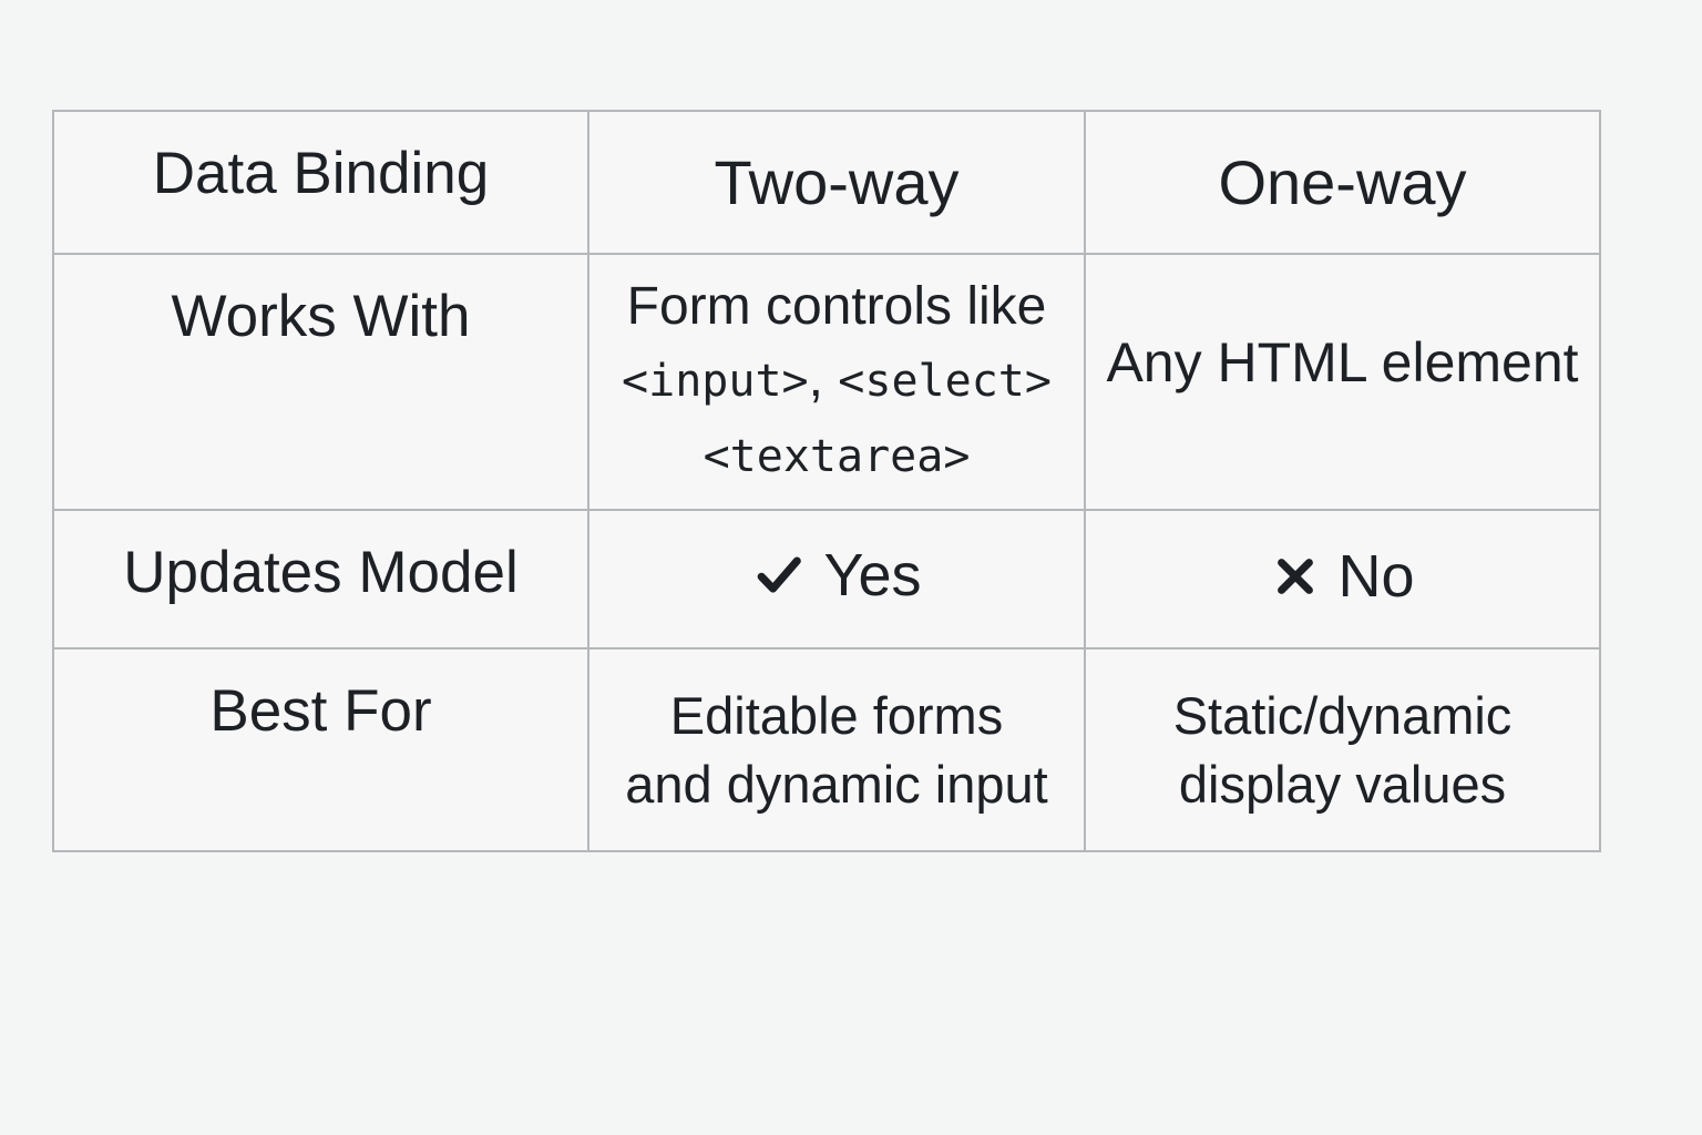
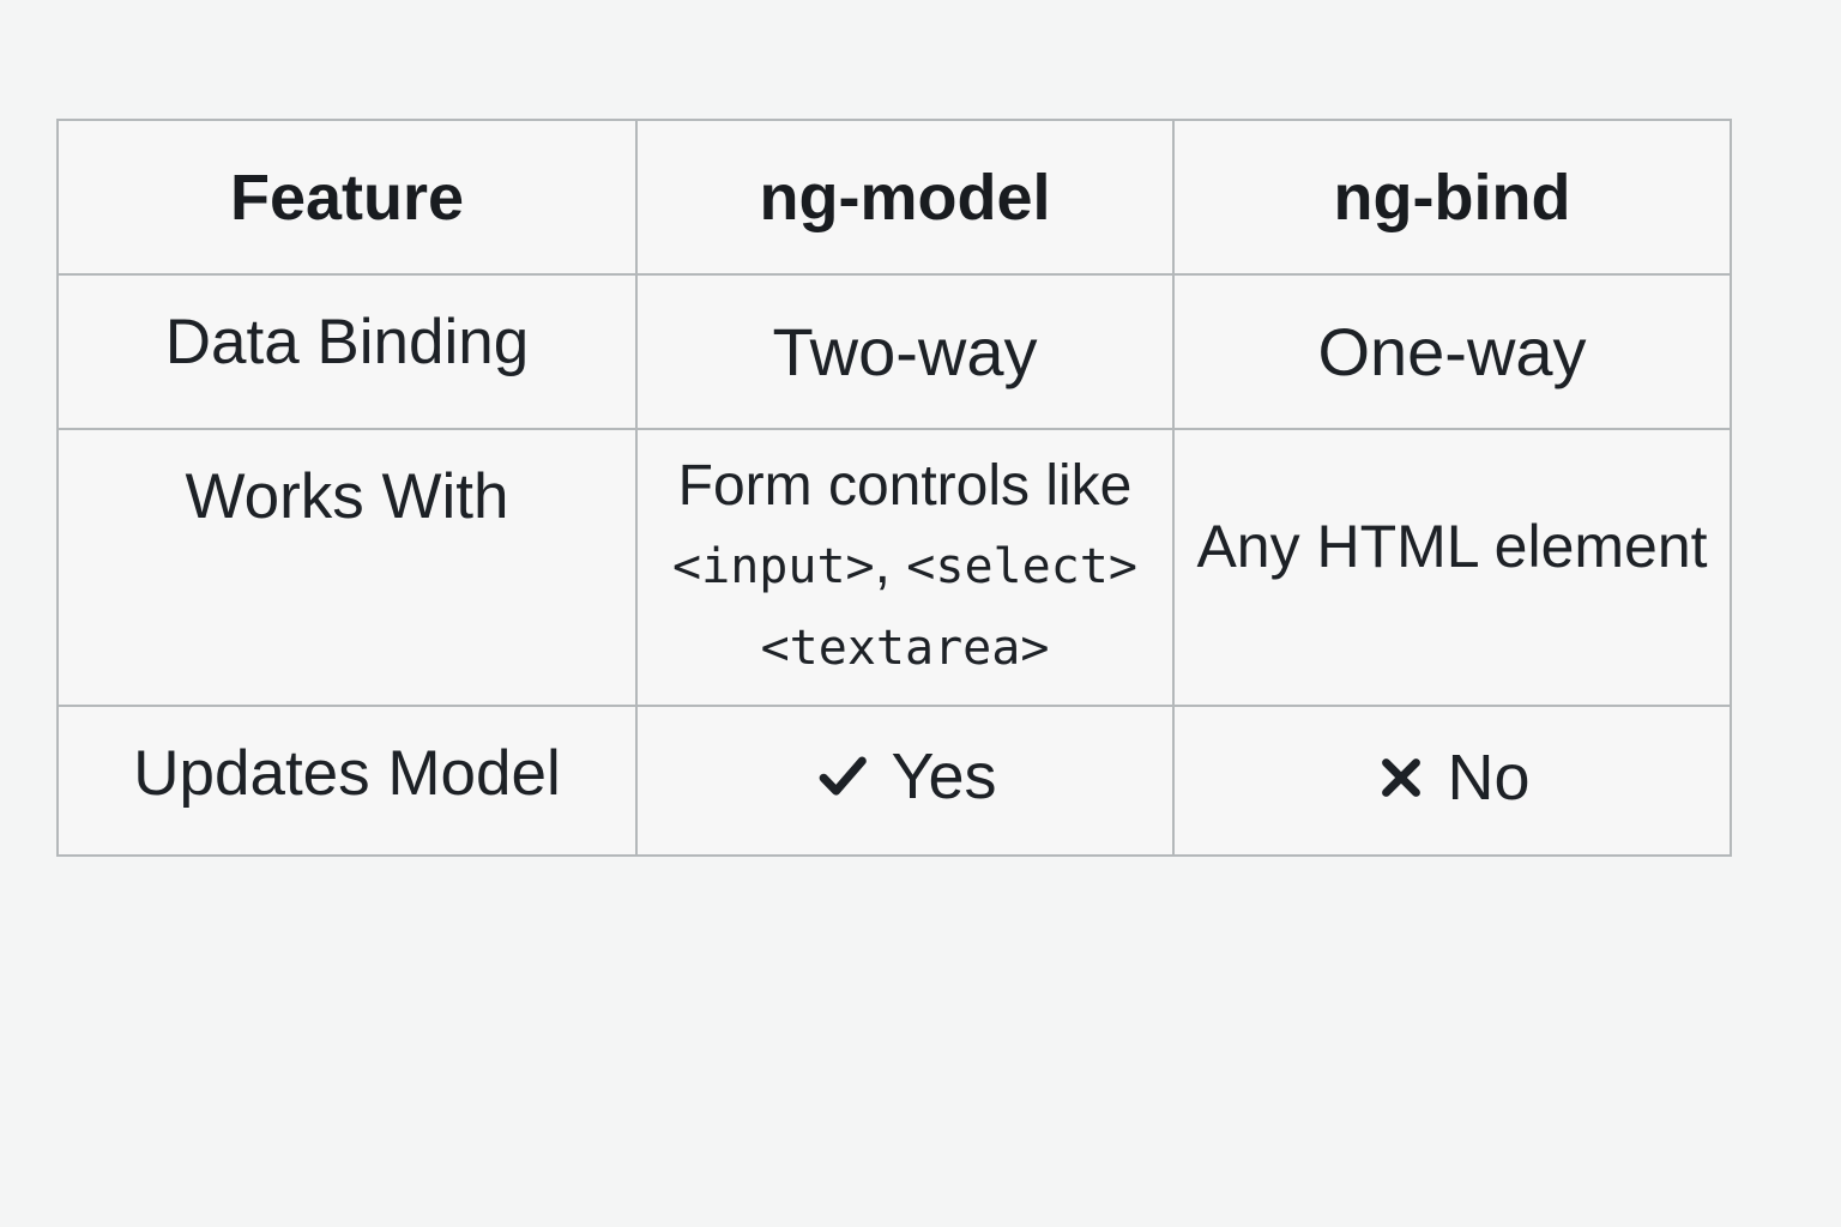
+ Feature	ng-model	ng-bind
  Data Binding	Two-way	One-way
  Works With	Form controls like <input>, <select> <textarea>	Any HTML element
  Updates Model	Yes	No
- Best For	Editable forms and dynamic input	Static/dynamic display values
